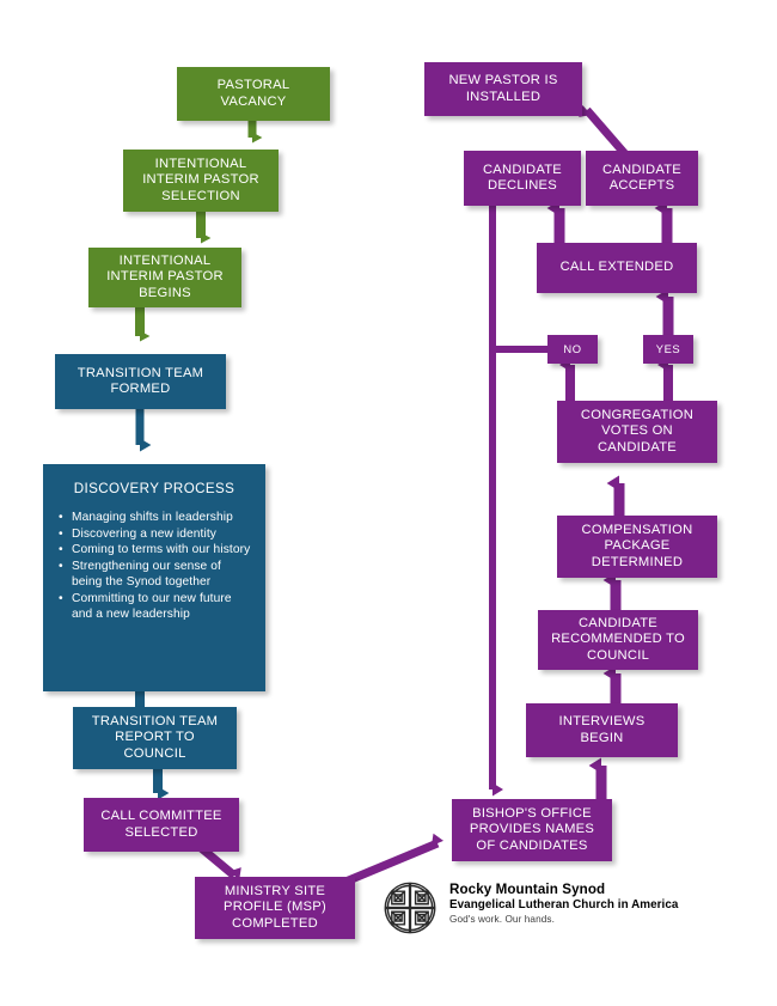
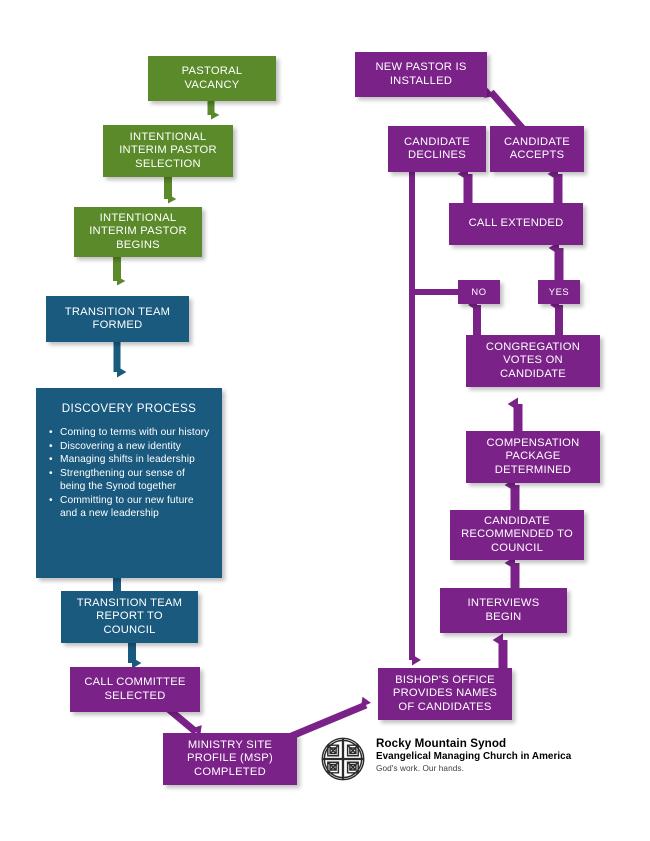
  PASTORAL
  VACANCY
  INTENTIONAL
  INTERIM PASTOR
  SELECTION
  INTENTIONAL
  INTERIM PASTOR
  BEGINS
  TRANSITION TEAM
  FORMED
  DISCOVERY PROCESS
- Managing shifts in leadership
+ Coming to terms with our history
  Discovering a new identity
- Coming to terms with our history
+ Managing shifts in leadership
  Strengthening our sense of being the Synod together
  Committing to our new future and a new leadership
  TRANSITION TEAM
  REPORT TO
  COUNCIL
  CALL COMMITTEE
  SELECTED
  MINISTRY SITE
  PROFILE (MSP)
  COMPLETED
  BISHOP'S OFFICE
  PROVIDES NAMES
  OF CANDIDATES
  INTERVIEWS
  BEGIN
  CANDIDATE
  RECOMMENDED TO
  COUNCIL
  COMPENSATION
  PACKAGE
  DETERMINED
  CONGREGATION
  VOTES ON
  CANDIDATE
  NO
  YES
  CALL EXTENDED
  CANDIDATE
  DECLINES
  CANDIDATE
  ACCEPTS
  NEW PASTOR IS
  INSTALLED
  Rocky Mountain Synod
- Evangelical Lutheran Church in America
+ Evangelical Managing Church in America
  God's work. Our hands.
